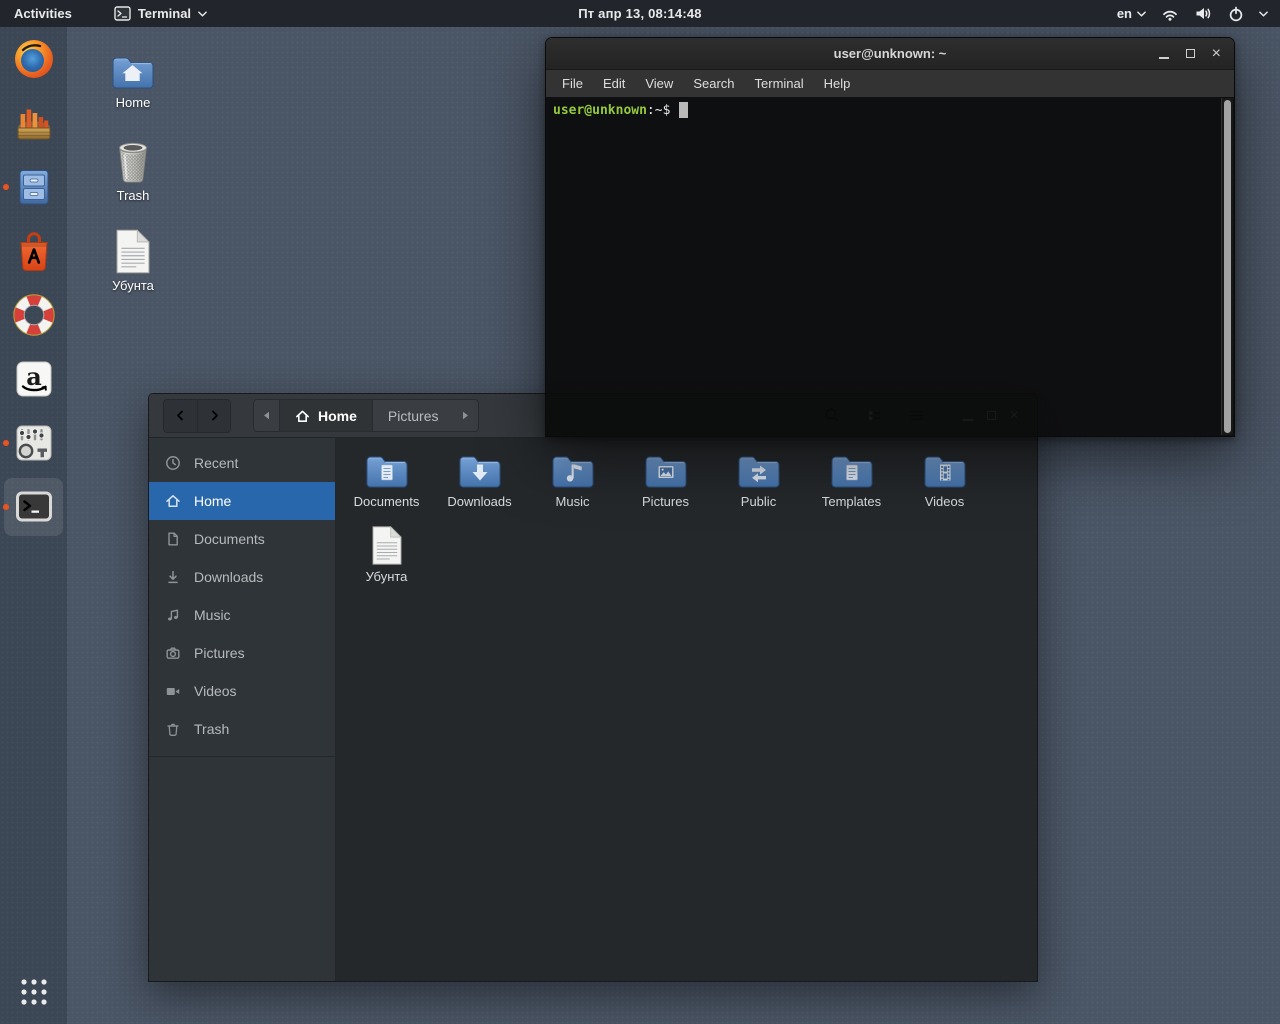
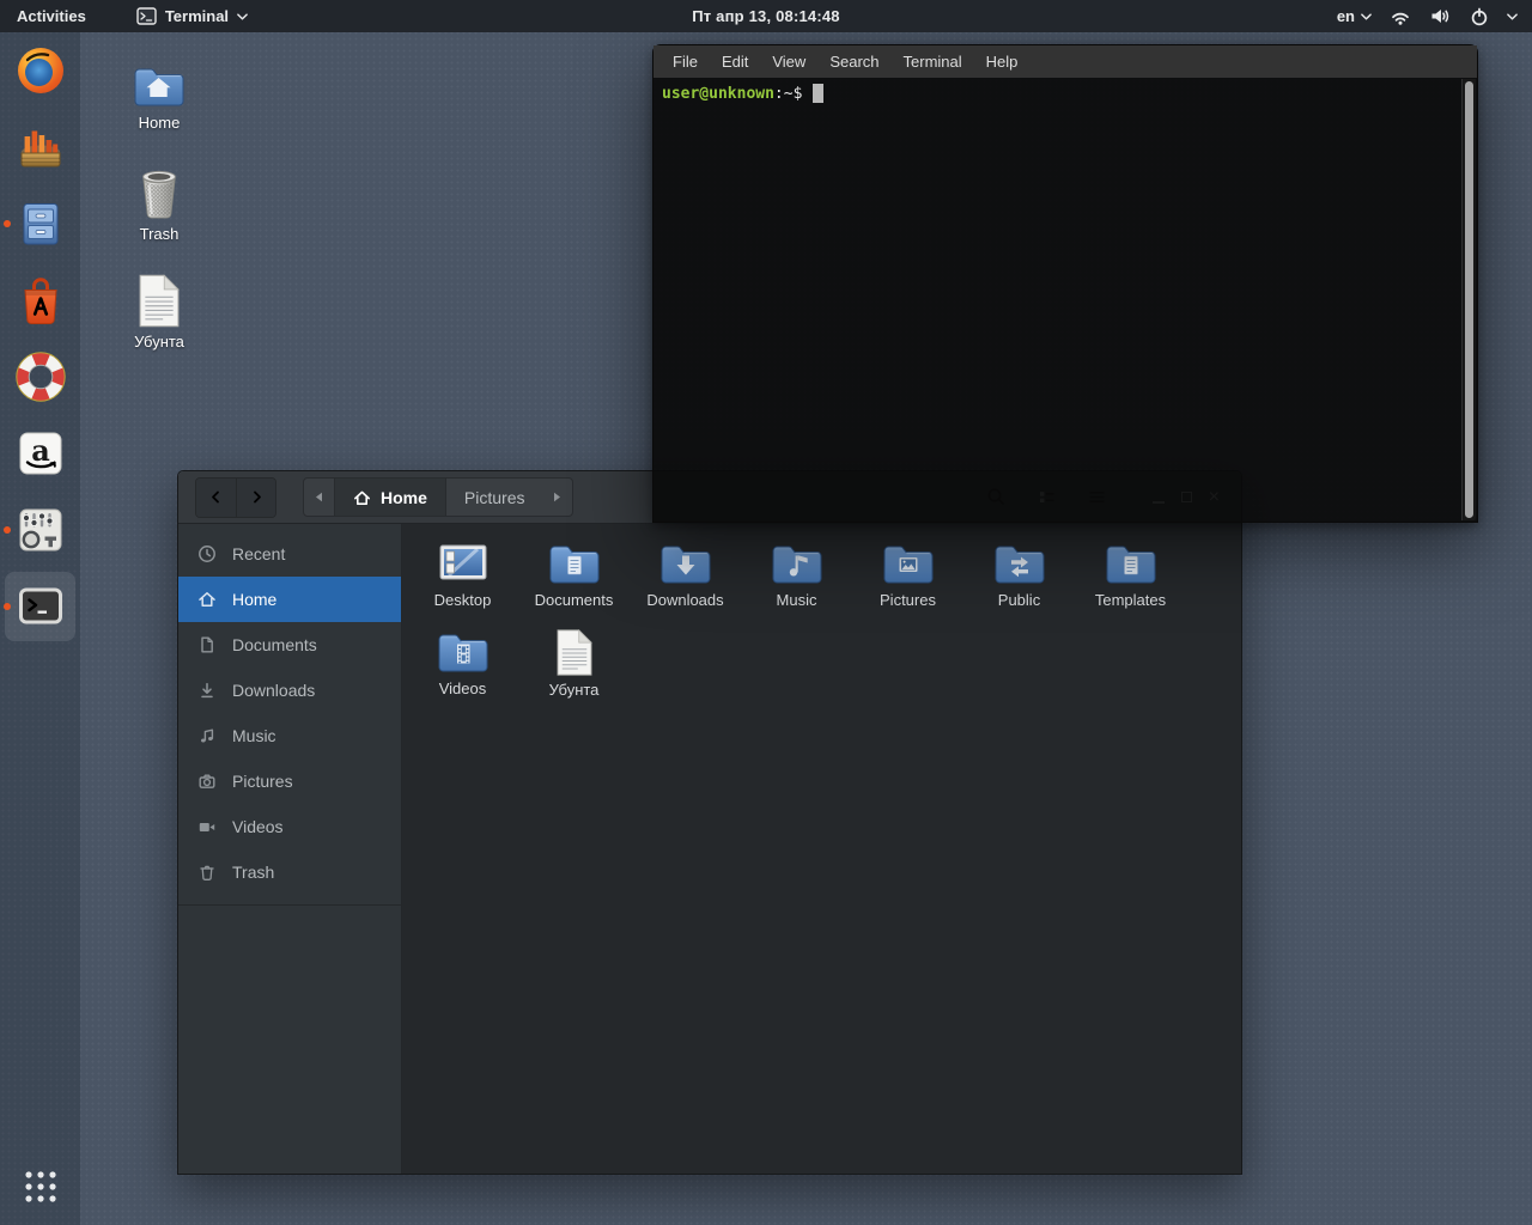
  Activities
  Terminal
  Пт апр 13, 08:14:48
  en
  a
  Home
  Trash
  Убунта
  Home
  Pictures
  Recent
  Home
  Documents
  Downloads
  Music
  Pictures
  Videos
  Trash
+ Desktop
  Documents
  Downloads
  Music
  Pictures
  Public
  Templates
  Videos
  Убунта
- user@unknown: ~
- ×
  File
  Edit
  View
  Search
  Terminal
  Help
  user@unknown
  :~$
